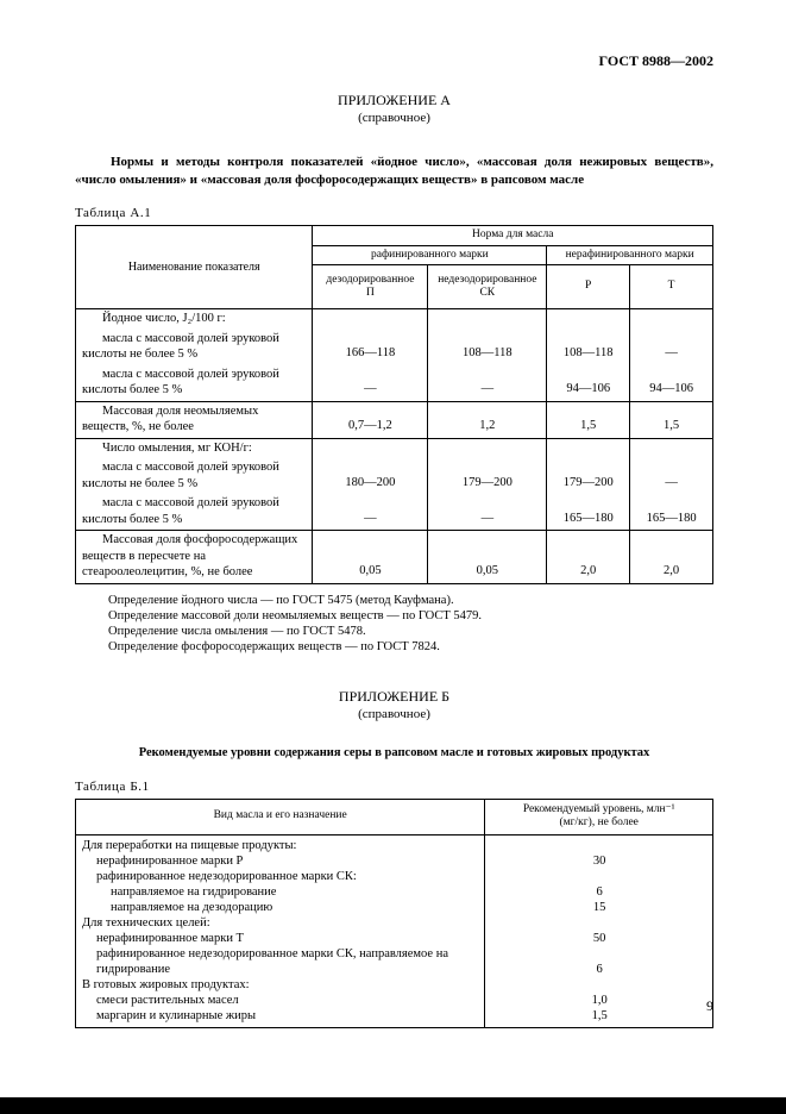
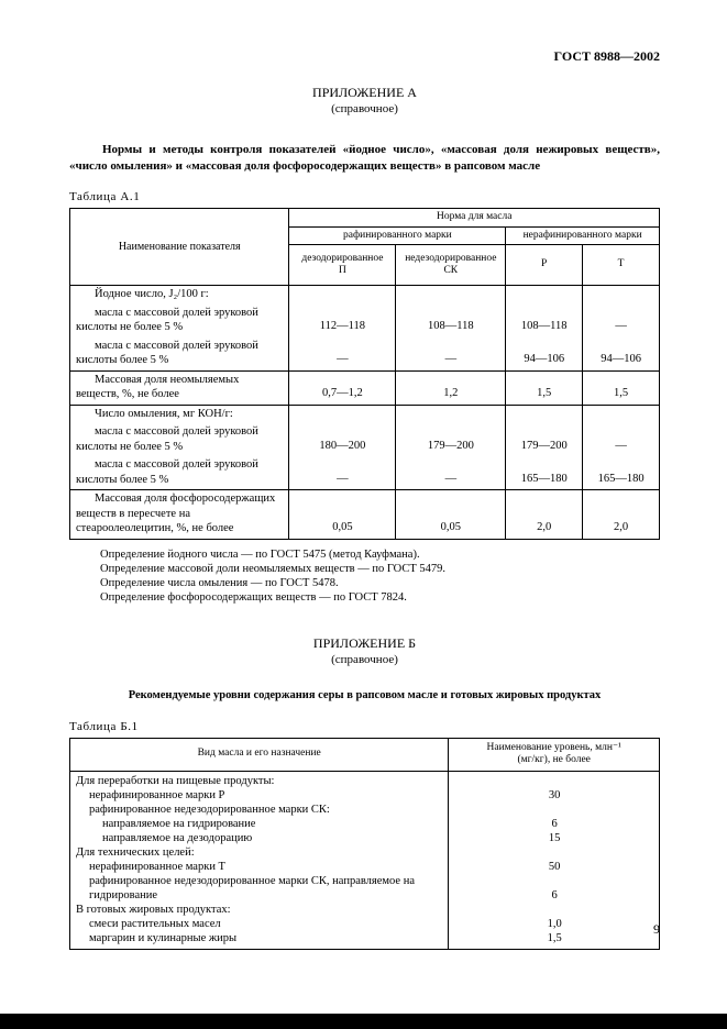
  ГОСТ 8988—2002
  ПРИЛОЖЕНИЕ А
  (справочное)
  Нормы и методы контроля показателей «йодное число», «массовая доля нежировых веществ», «число омыления» и «массовая доля фосфоросодержащих веществ» в рапсовом масле
  Таблица А.1
  Наименование показателя	Норма для масла
  рафинированного марки	нерафинированного марки
  дезодорированное П	недезодорированное СК	Р	Т
  Йодное число, J₂/100 г:
- масла с массовой долей эруковой кислоты не более 5 %	166—118	108—118	108—118	—
+ масла с массовой долей эруковой кислоты не более 5 %	112—118	108—118	108—118	—
  масла с массовой долей эруковой кислоты более 5 %	—	—	94—106	94—106
  Массовая доля неомыляемых веществ, %, не более	0,7—1,2	1,2	1,5	1,5
  Число омыления, мг КОН/г:
  масла с массовой долей эруковой кислоты не более 5 %	180—200	179—200	179—200	—
  масла с массовой долей эруковой кислоты более 5 %	—	—	165—180	165—180
  Массовая доля фосфоросодержащих веществ в пересчете на стеароолеолецитин, %, не более	0,05	0,05	2,0	2,0
  Определение йодного числа — по ГОСТ 5475 (метод Кауфмана).
  Определение массовой доли неомыляемых веществ — по ГОСТ 5479.
  Определение числа омыления — по ГОСТ 5478.
  Определение фосфоросодержащих веществ — по ГОСТ 7824.
  ПРИЛОЖЕНИЕ Б
  (справочное)
  Рекомендуемые уровни содержания серы в рапсовом масле и готовых жировых продуктах
  Таблица Б.1
- Вид масла и его назначение	Рекомендуемый уровень, млн⁻¹ (мг/кг), не более
+ Вид масла и его назначение	Наименование уровень, млн⁻¹ (мг/кг), не более
  Для переработки на пищевые продукты:
  нерафинированное марки Р	30
  рафинированное недезодорированное марки СК:
  направляемое на гидрирование	6
  направляемое на дезодорацию	15
  Для технических целей:
  нерафинированное марки Т	50
  рафинированное недезодорированное марки СК, направляемое на гидрирование	6
  В готовых жировых продуктах:
  смеси растительных масел	1,0
  маргарин и кулинарные жиры	1,5
  9
